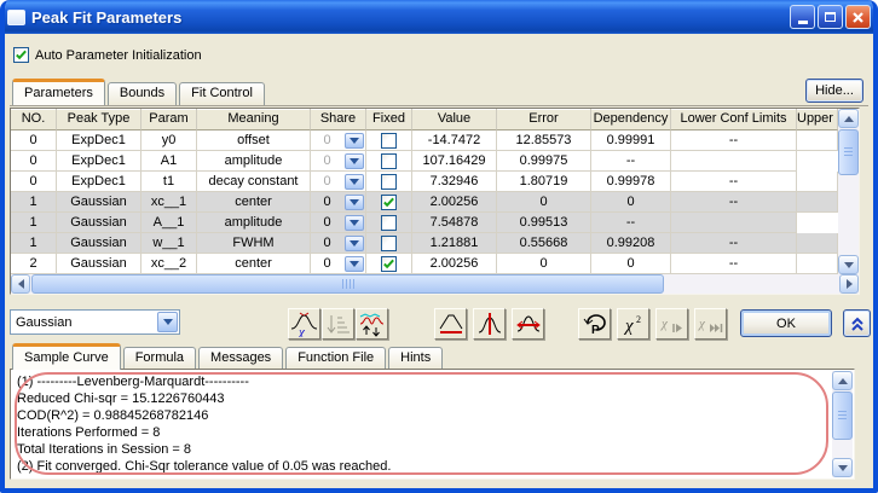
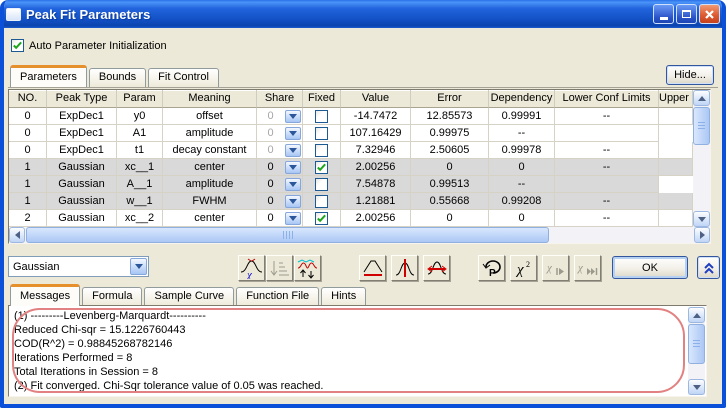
  Peak Fit Parameters
  Auto Parameter Initialization
  Parameters
  Bounds
  Fit Control
  Hide...
  NO.
  Peak Type
  Param
  Meaning
  Share
  Fixed
  Value
  Error
  Dependency
  Lower Conf Limits
  Upper
  0
  ExpDec1
  y0
  offset
  0
  -14.7472
  12.85573
  0.99991
  --
  0
  ExpDec1
  A1
  amplitude
  0
  107.16429
  0.99975
  --
  0
  ExpDec1
  t1
  decay constant
  0
  7.32946
- 1.80719
+ 2.50605
  0.99978
  --
  1
  Gaussian
  xc__1
  center
  0
  2.00256
  0
  0
  --
  1
  Gaussian
  A__1
  amplitude
  0
  7.54878
  0.99513
  --
  1
  Gaussian
  w__1
  FWHM
  0
  1.21881
  0.55668
  0.99208
  --
  2
  Gaussian
  xc__2
  center
  0
  2.00256
  0
  0
  --
  Gaussian
  χ
  P
  χ
  2
  χ
  χ
  OK
- Sample Curve
+ Messages
  Formula
- Messages
+ Sample Curve
  Function File
  Hints
  (1) ---------Levenberg-Marquardt----------
  Reduced Chi-sqr = 15.1226760443
  COD(R^2) = 0.98845268782146
  Iterations Performed = 8
  Total Iterations in Session = 8
  (2) Fit converged. Chi-Sqr tolerance value of 0.05 was reached.
